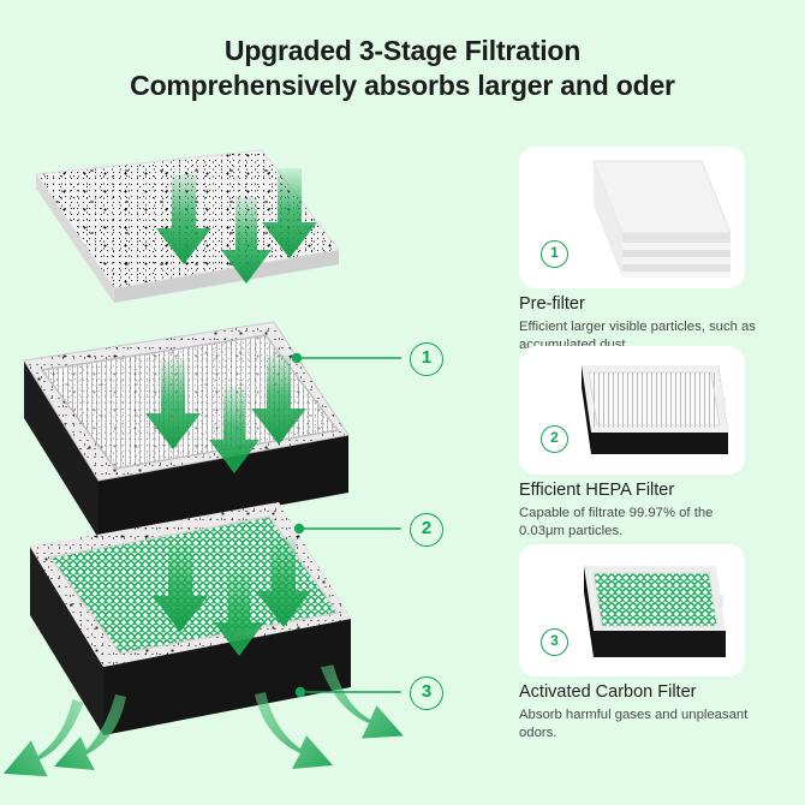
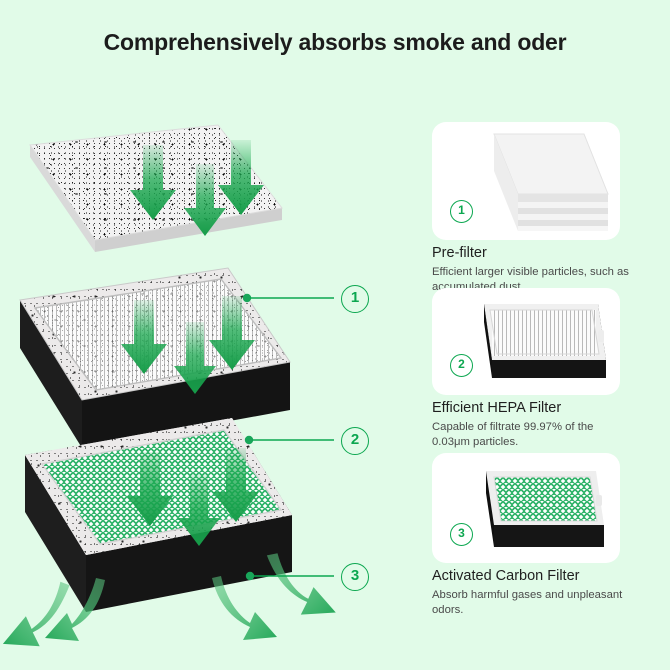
- Upgraded 3-Stage Filtration
- Comprehensively absorbs larger and oder
+ Comprehensively absorbs smoke and oder
  1
  2
  3
  1
  Pre-filter
  Efficient larger visible particles, such as accumulated dust.
  2
  Efficient HEPA Filter
  Capable of filtrate 99.97% of the 0.03μm particles.
  3
  Activated Carbon Filter
  Absorb harmful gases and unpleasant odors.
